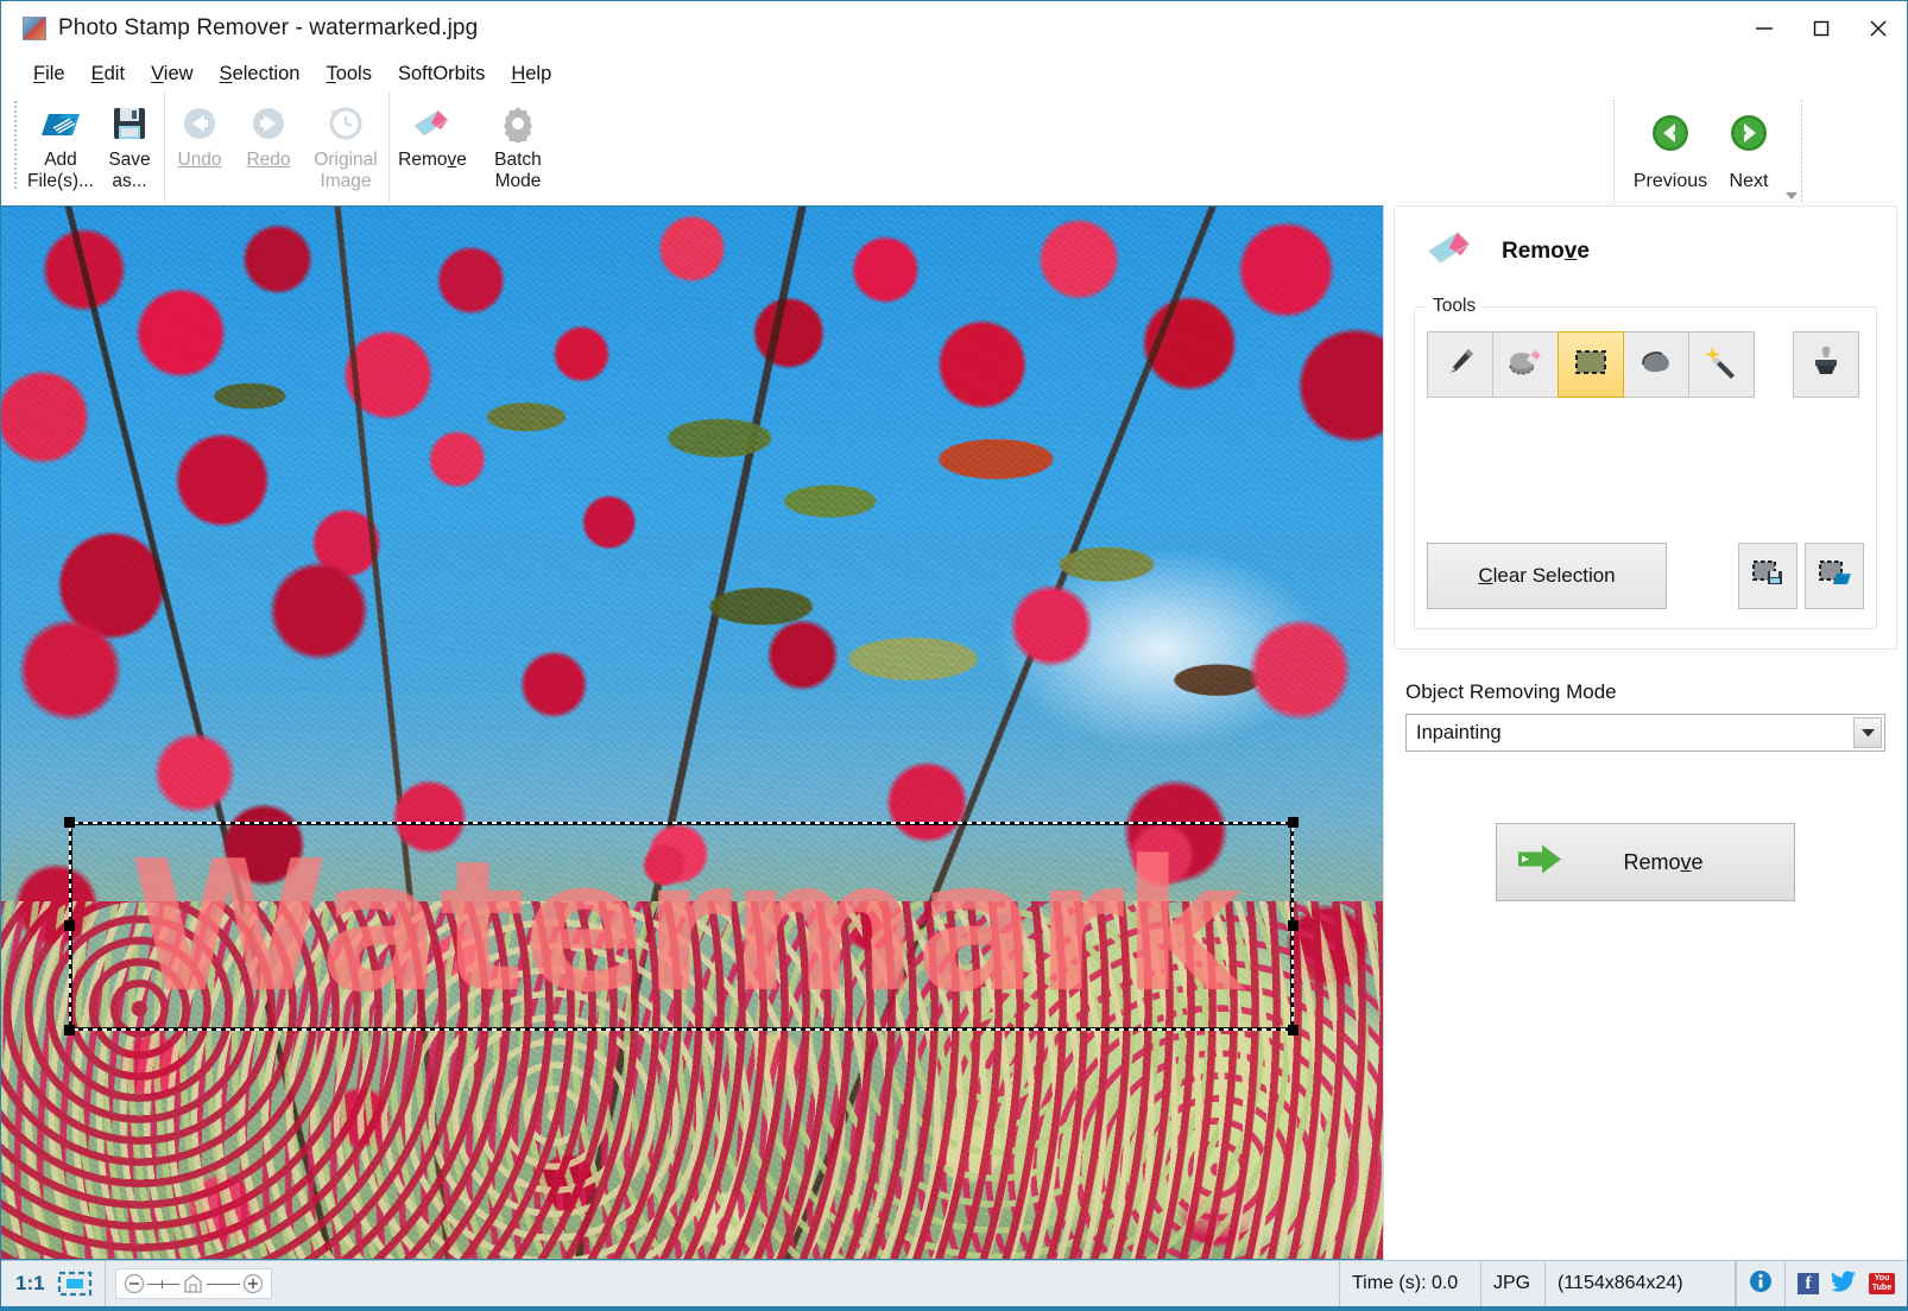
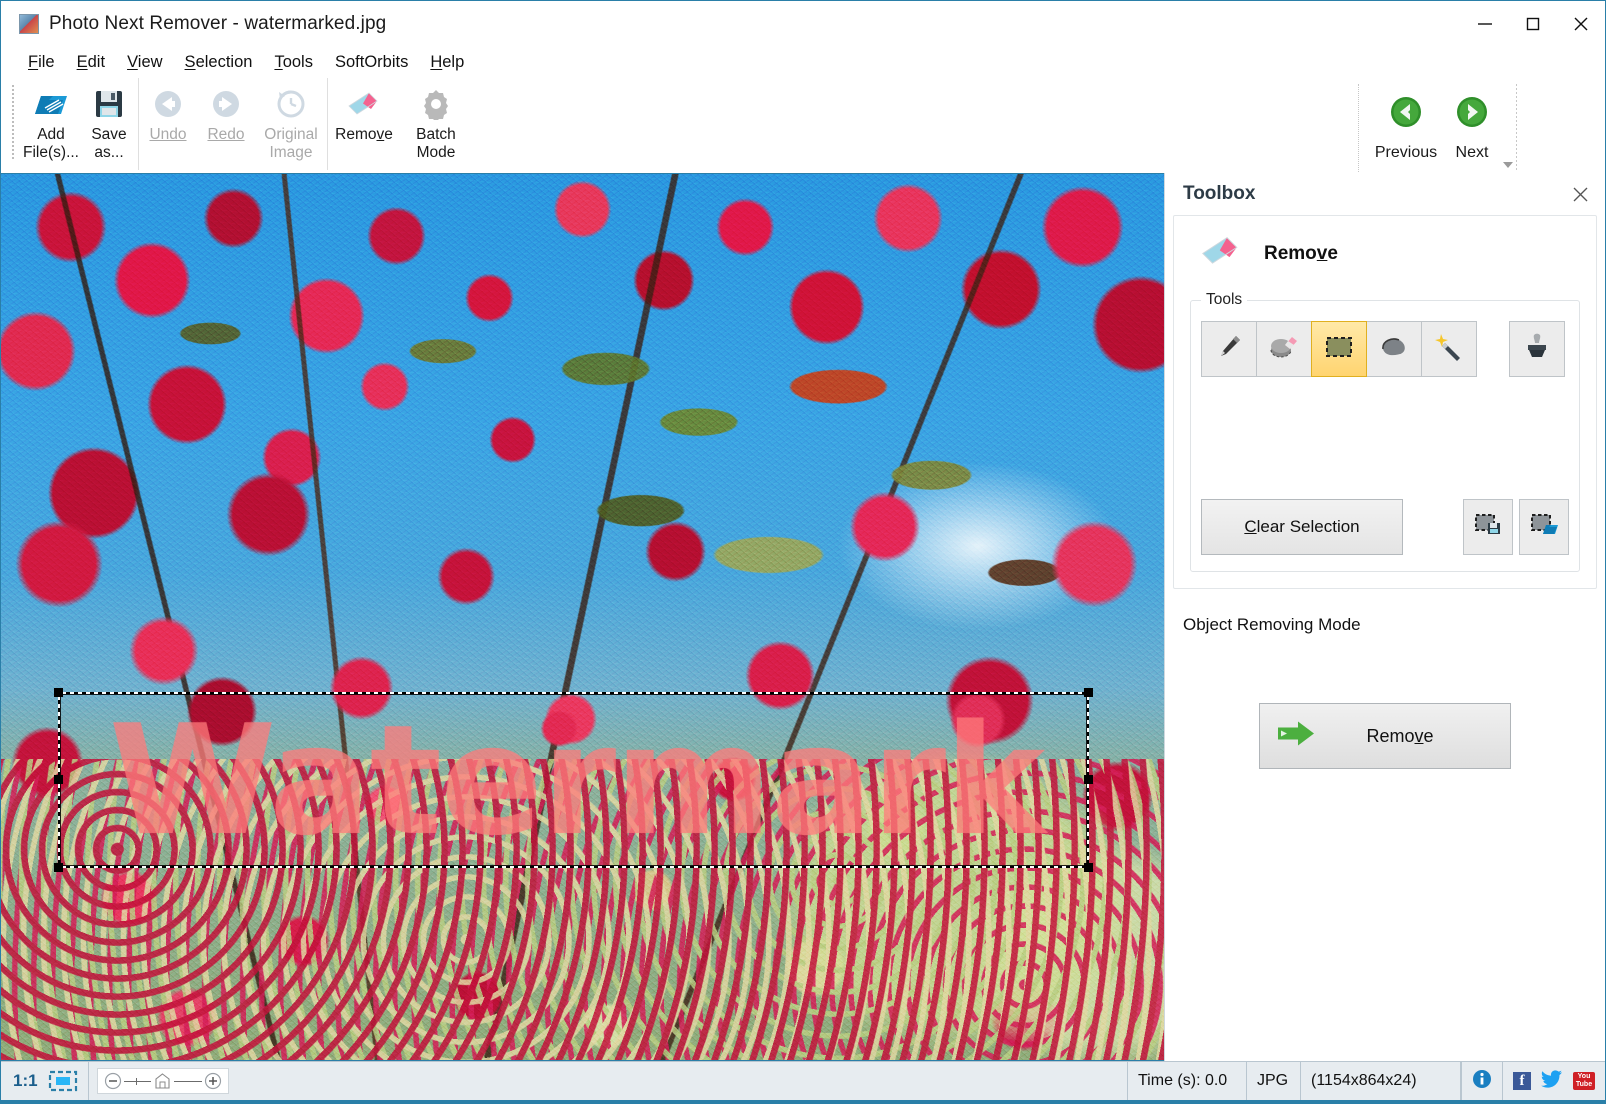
- Photo Stamp Remover - watermarked.jpg
+ Photo Next Remover - watermarked.jpg
  File
  Edit
  View
  Selection
  Tools
  SoftOrbits
  Help
  Add
  File(s)...
  Save
  as...
  Undo
  Redo
  Original
  Image
  Remove
  Batch
  Mode
  Previous
  Next
+ Toolbox
  Remove
  Tools
  Clear Selection
  Object Removing Mode
- Inpainting
  Remove
  1:1
  Time (s): 0.0
  JPG
  (1154x864x24)
  f
